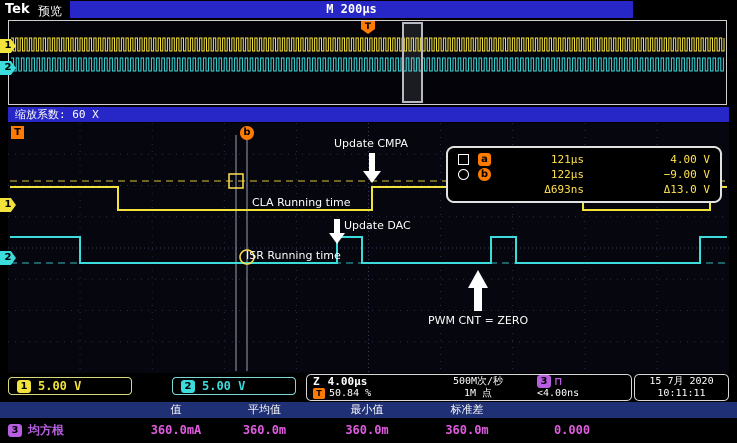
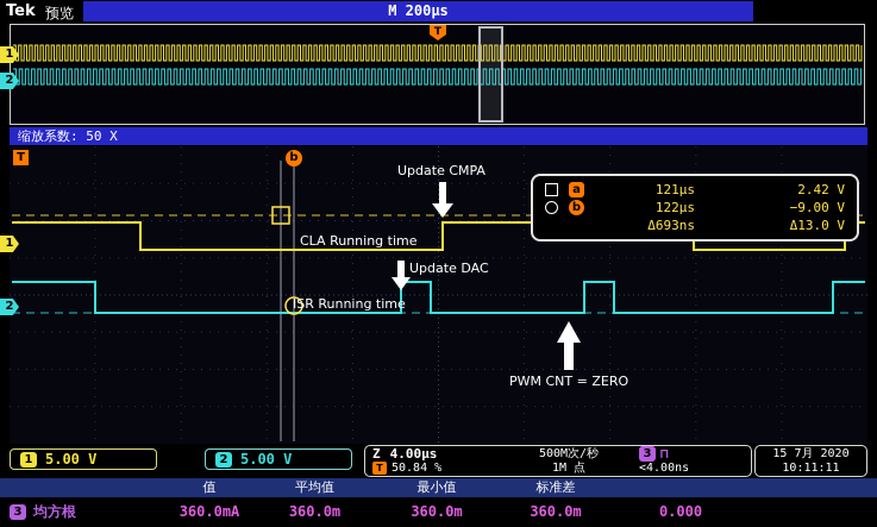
  Tek
  预览
  M 200μs
  T
  1
  2
- 缩放系数: 60 X
+ 缩放系数: 50 X
  T
  b
  1
  2
  Update CMPA
  CLA Running time
  Update DAC
  ISR Running time
  PWM CNT = ZERO
  a
  121μs
- 4.00 V
+ 2.42 V
  b
  122μs
  −9.00 V
  Δ693ns
  Δ13.0 V
  1
  5.00 V
  2
  5.00 V
  Z
  4.00μs
  500M次/秒
  3
  ⊓
  T
  50.84 %
  1M 点
  <4.00ns
  15 7月 2020
  10:11:11
  值
  平均值
  最小值
  标准差
  3
  均方根
  360.0mA
  360.0m
  360.0m
  360.0m
  0.000
